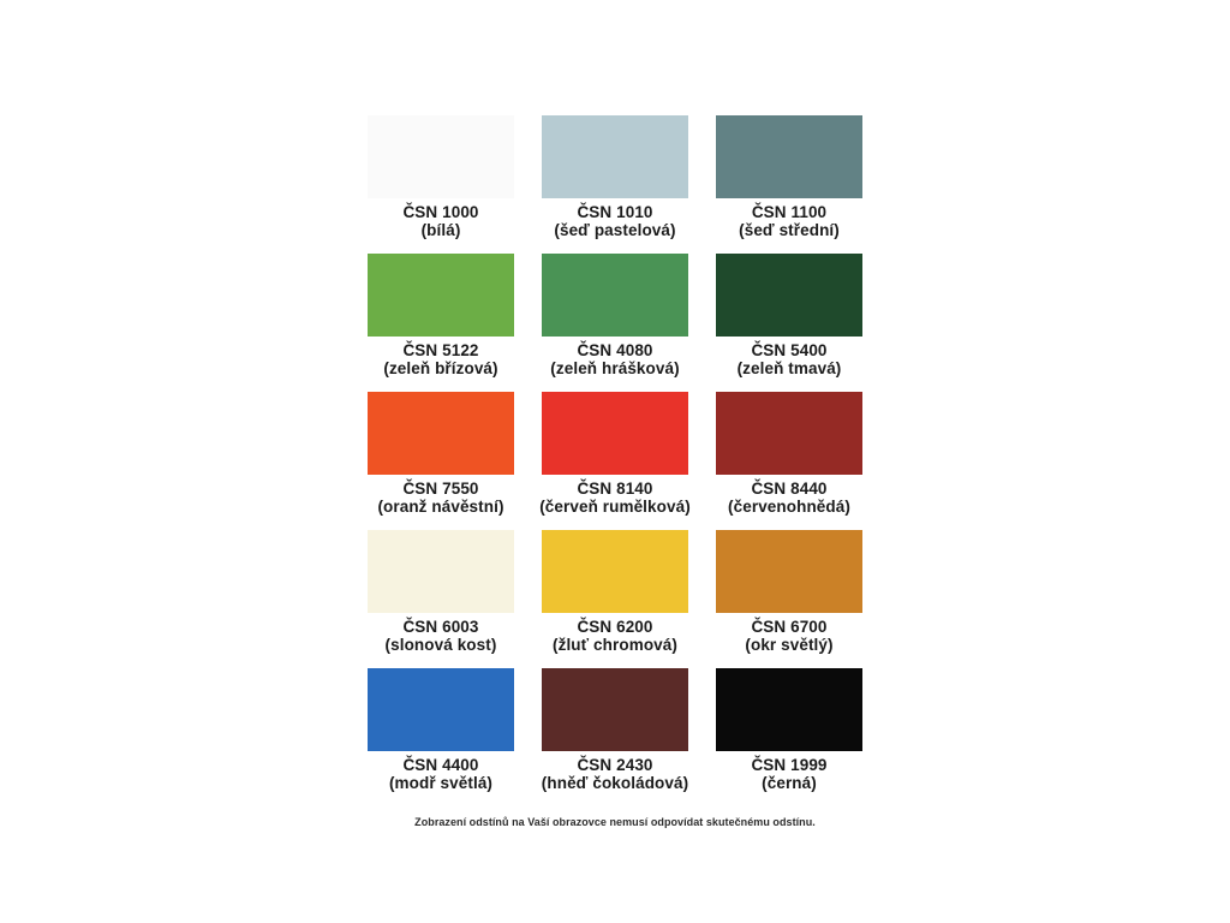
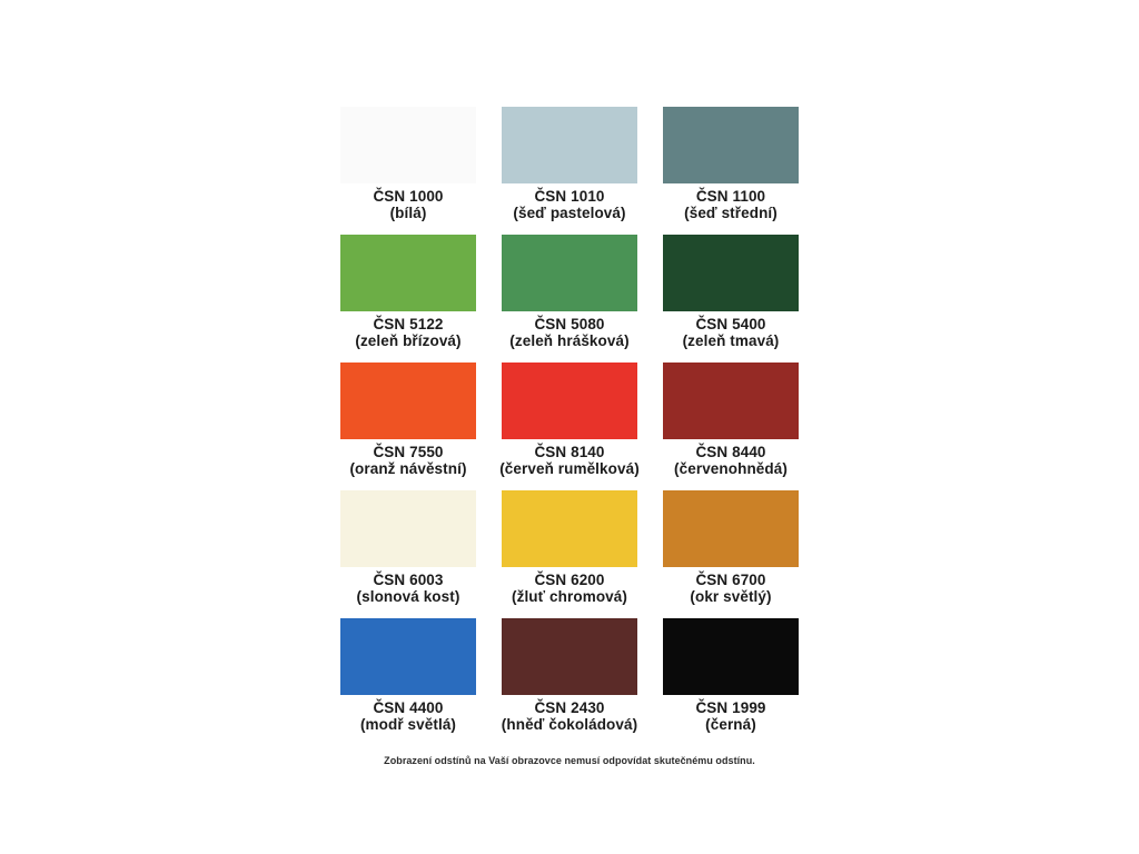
  ČSN 1000
  (bílá)
  ČSN 1010
  (šeď pastelová)
  ČSN 1100
  (šeď střední)
  ČSN 5122
  (zeleň břízová)
- ČSN 4080
+ ČSN 5080
  (zeleň hrášková)
  ČSN 5400
  (zeleň tmavá)
  ČSN 7550
  (oranž návěstní)
  ČSN 8140
  (červeň rumělková)
  ČSN 8440
  (červenohnědá)
  ČSN 6003
  (slonová kost)
  ČSN 6200
  (žluť chromová)
  ČSN 6700
  (okr světlý)
  ČSN 4400
  (modř světlá)
  ČSN 2430
  (hněď čokoládová)
  ČSN 1999
  (černá)
  Zobrazení odstínů na Vaší obrazovce nemusí odpovídat skutečnému odstínu.
